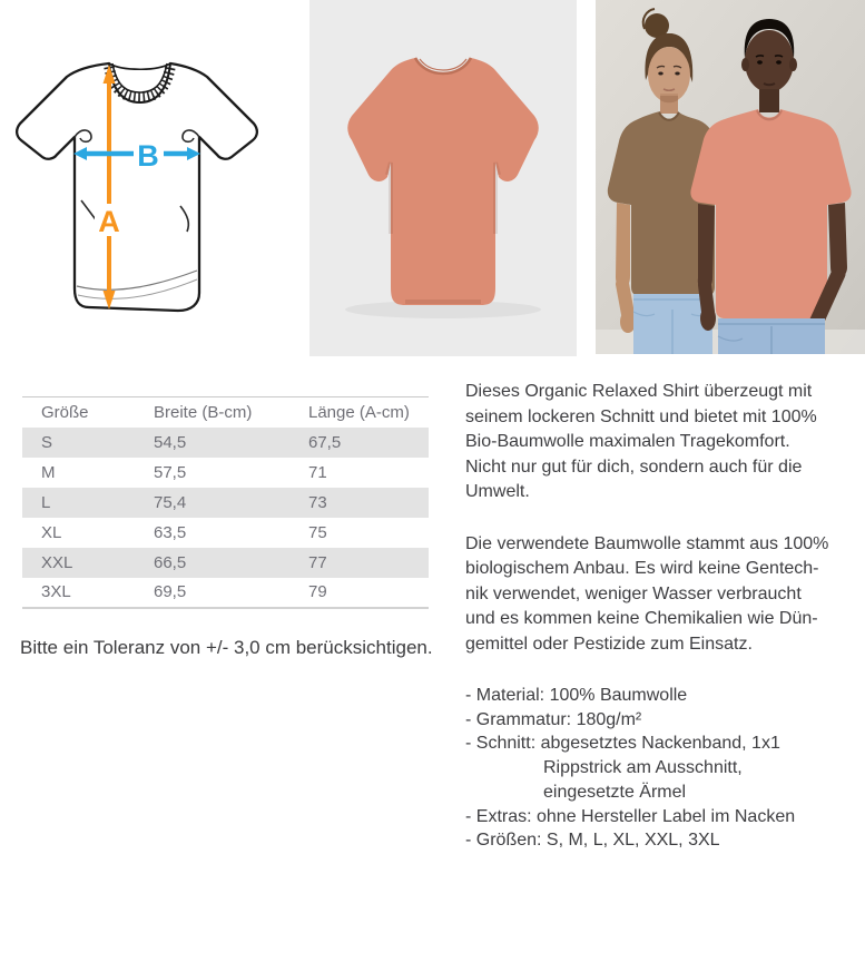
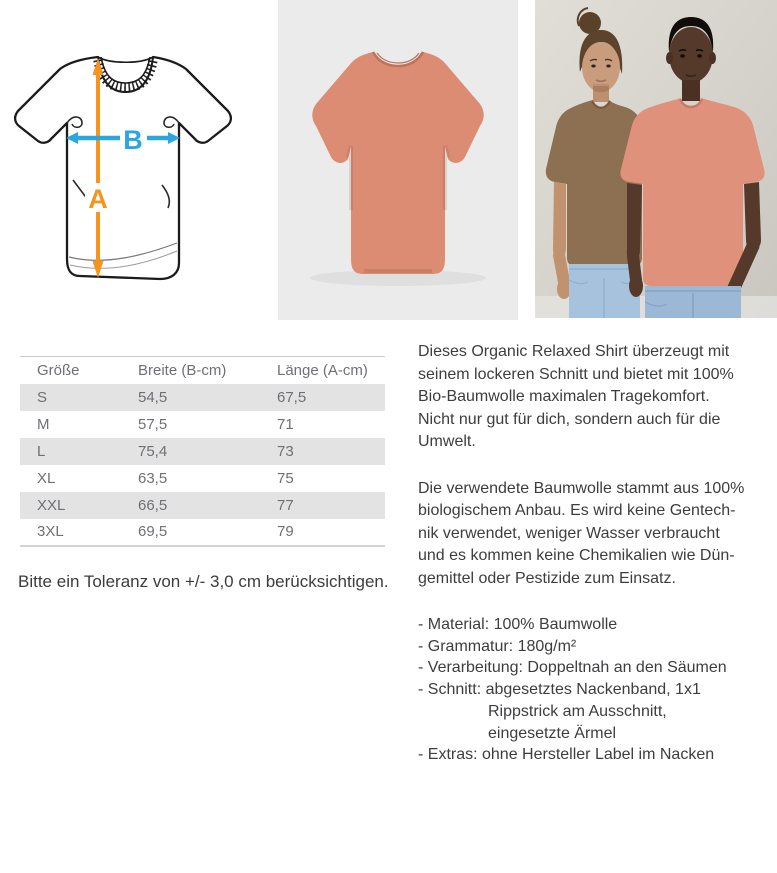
  A
  B
  Größe	Breite (B-cm)	Länge (A-cm)
  S	54,5	67,5
  M	57,5	71
  L	75,4	73
  XL	63,5	75
  XXL	66,5	77
  3XL	69,5	79
  Bitte ein Toleranz von +/- 3,0 cm berücksichtigen.
  Dieses Organic Relaxed Shirt überzeugt mit
  seinem lockeren Schnitt und bietet mit 100%
  Bio-Baumwolle maximalen Tragekomfort.
  Nicht nur gut für dich, sondern auch für die
  Umwelt.
  Die verwendete Baumwolle stammt aus 100%
  biologischem Anbau. Es wird keine Gentech-
  nik verwendet, weniger Wasser verbraucht
  und es kommen keine Chemikalien wie Dün-
  gemittel oder Pestizide zum Einsatz.
  - Material: 100% Baumwolle
  - Grammatur: 180g/m²
+ - Verarbeitung: Doppeltnah an den Säumen
  - Schnitt: abgesetztes Nackenband, 1x1
  Rippstrick am Ausschnitt,
  eingesetzte Ärmel
  - Extras: ohne Hersteller Label im Nacken
- - Größen: S, M, L, XL, XXL, 3XL
